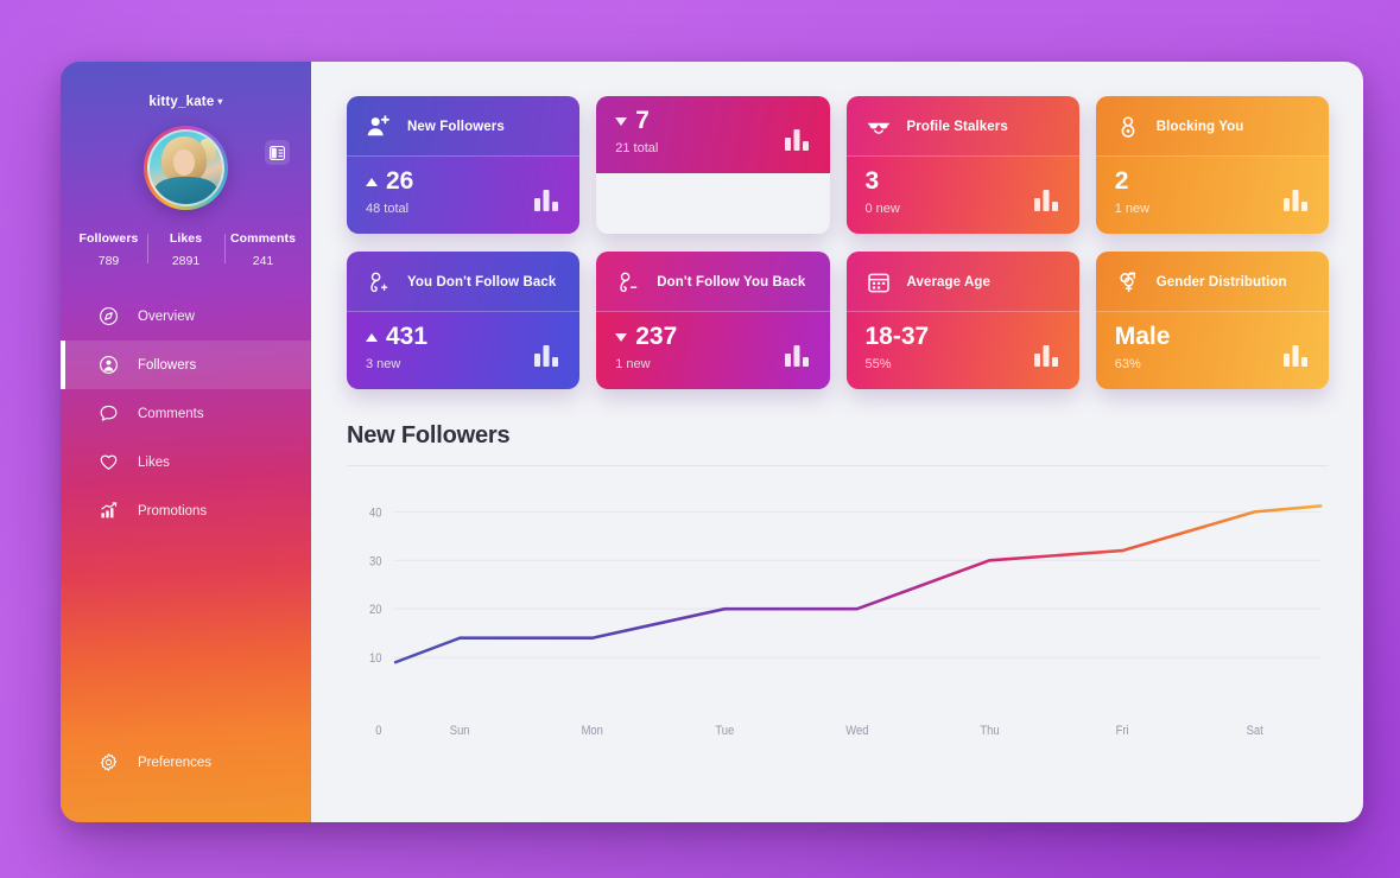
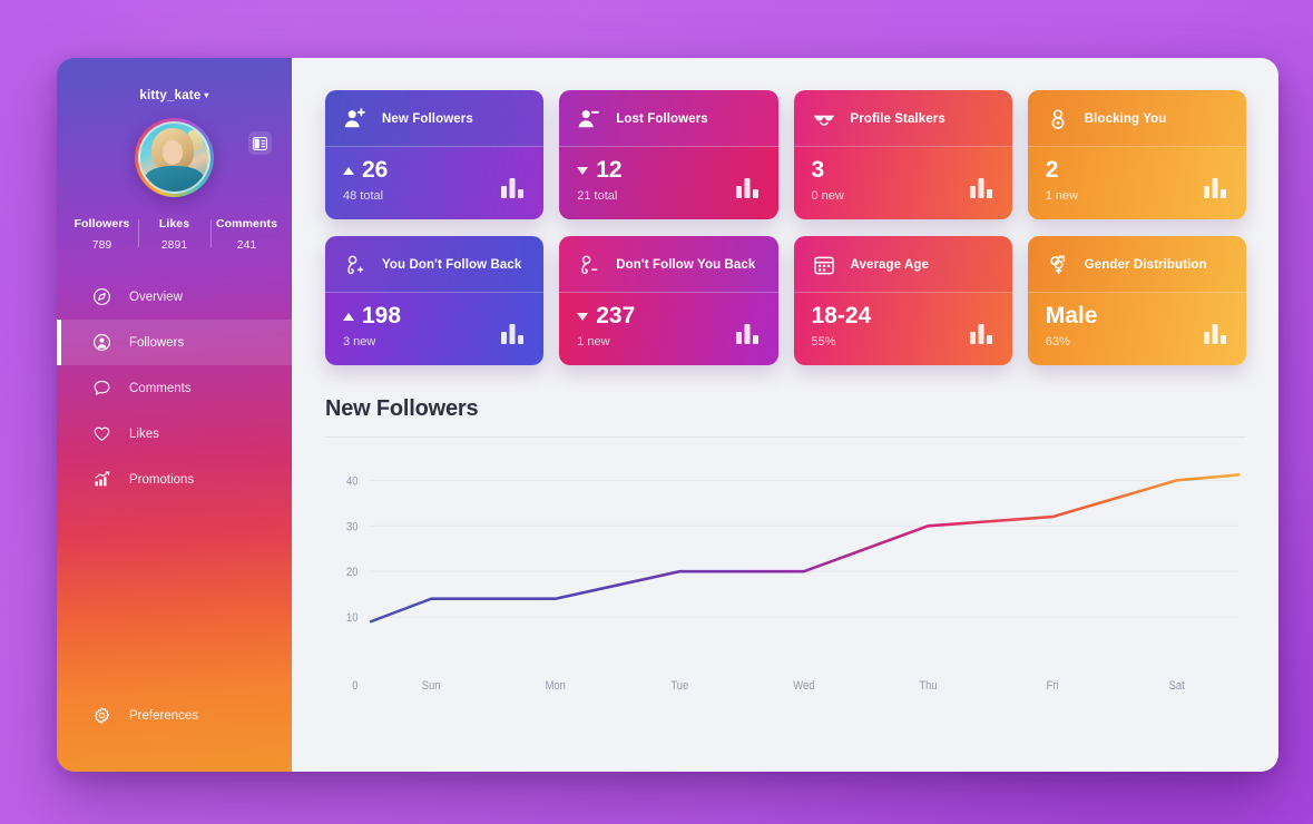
  kitty_kate ▾
  Followers
  789
  Likes
  2891
  Comments
  241
  Overview
  Followers
  Comments
  Likes
  Promotions
  Preferences
  New Followers
  26
  48 total
+ Lost Followers
- 7
+ 12
  21 total
  Profile Stalkers
  3
  0 new
  Blocking You
  2
  1 new
  You Don't Follow Back
- 431
+ 198
  3 new
  Don't Follow You Back
  237
  1 new
  Average Age
- 18-37
+ 18-24
  55%
  Gender Distribution
  Male
  63%
  New Followers
  0
  10
  20
  30
  40
  Sun
  Mon
  Tue
  Wed
  Thu
  Fri
  Sat
